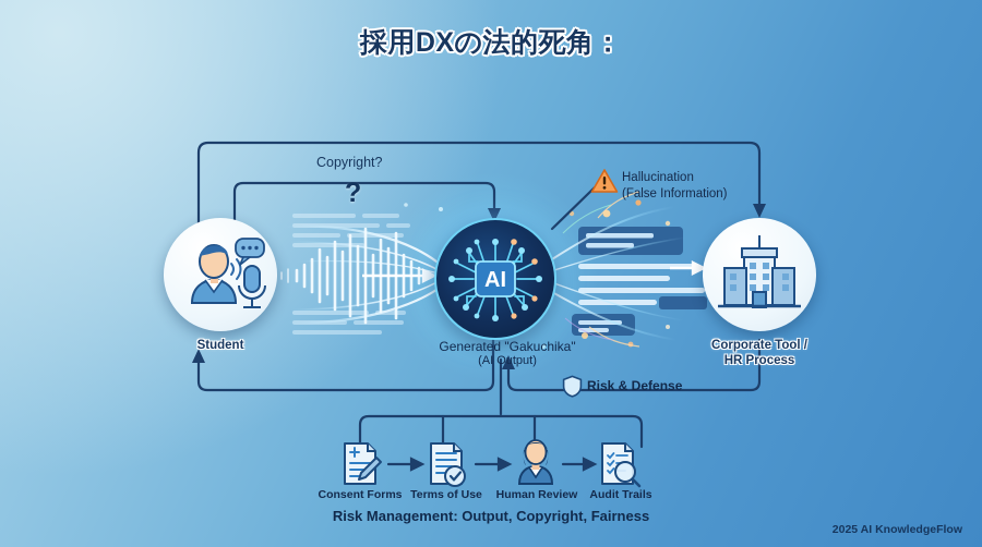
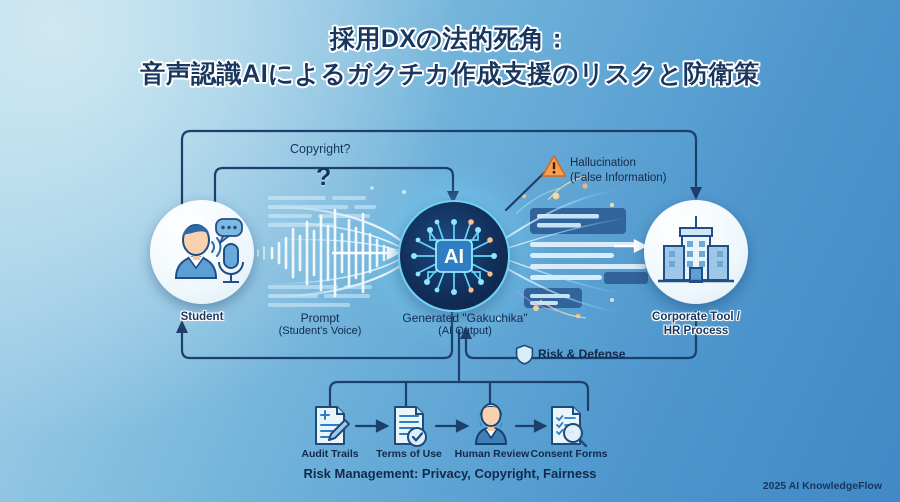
  採用DXの法的死角：
+ 音声認識AIによるガクチカ作成支援のリスクと防衛策
  Copyright?
  ?
  Hallucination
  (False Information)
  Student
  AI
  Corporate Tool /
  HR Process
+ Prompt
+ (Student's Voice)
  Generated "Gakuchika"
  (AI Output)
  Risk & Defense
- Consent Forms
+ Audit Trails
  Terms of Use
  Human Review
- Audit Trails
+ Consent Forms
- Risk Management: Output, Copyright, Fairness
+ Risk Management: Privacy, Copyright, Fairness
  2025 AI KnowledgeFlow
